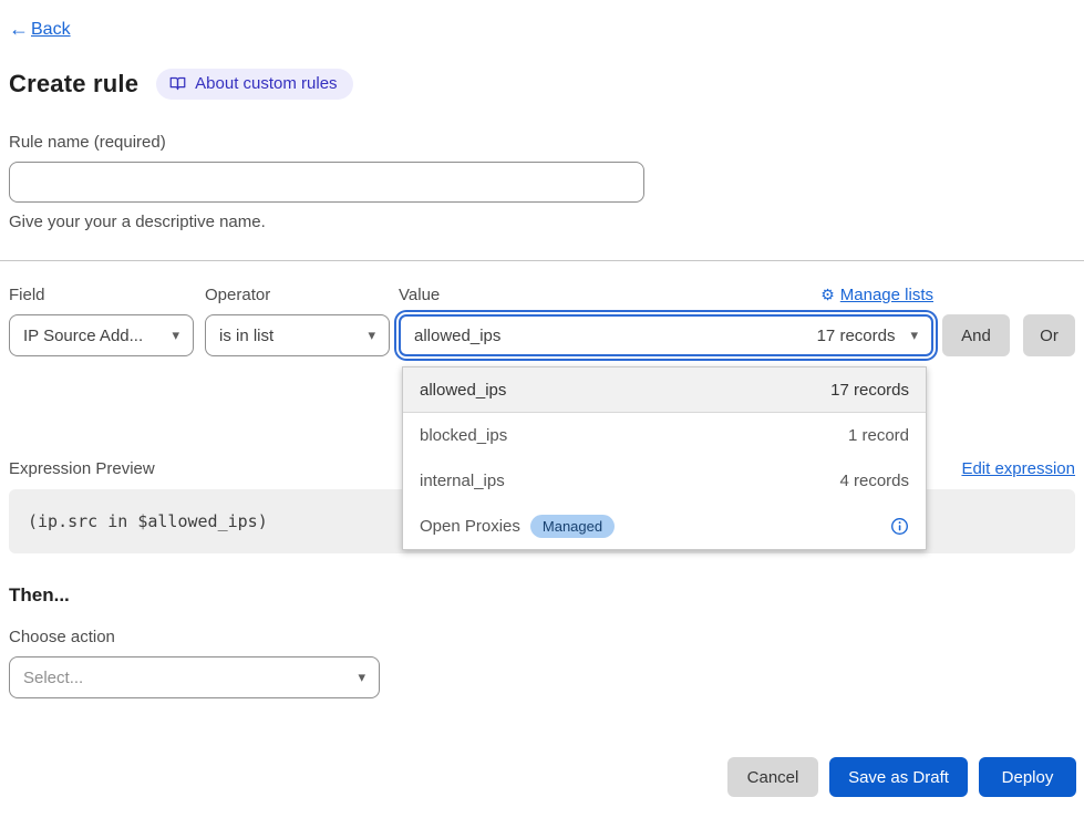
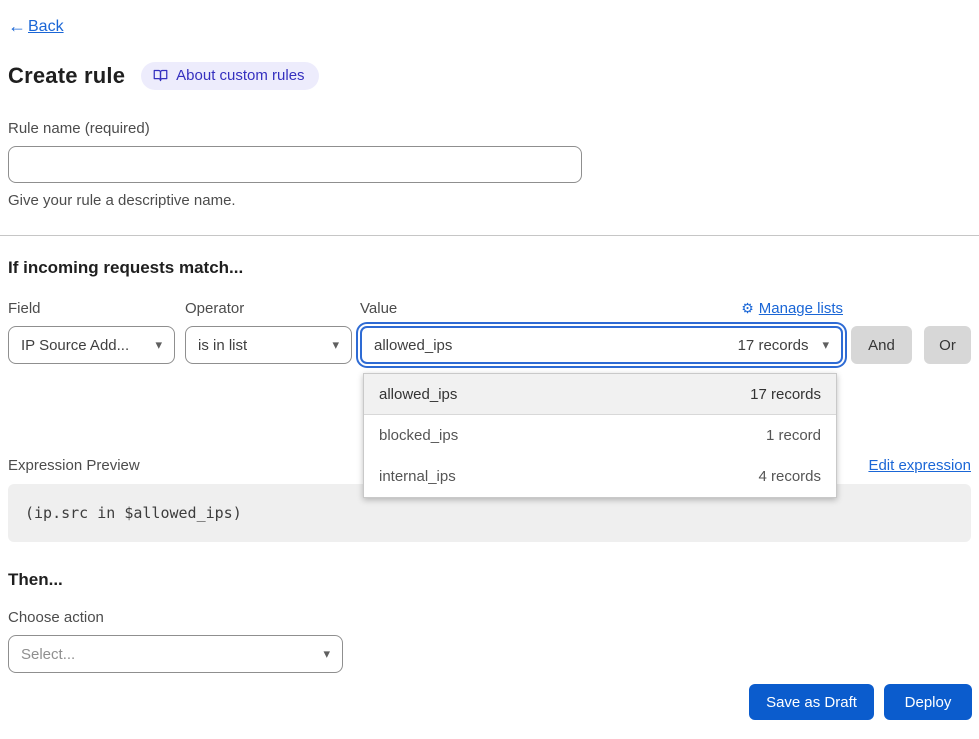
  ←
  Back
  Create rule
  About custom rules
  Rule name (required)
- Give your your a descriptive name.
+ Give your rule a descriptive name.
+ If incoming requests match...
  Field
  IP Source Add...
  ▾
  Operator
  is in list
  ▾
  Value
  ⚙
  Manage lists
  allowed_ips
  17 records
  ▾
  allowed_ips
  17 records
  blocked_ips
  1 record
  internal_ips
  4 records
- Open Proxies
- Managed
  And
  Or
  Expression Preview
  Edit expression
  (ip.src in $allowed_ips)
  Then...
  Choose action
  Select...
  ▾
- Cancel
  Save as Draft
  Deploy
